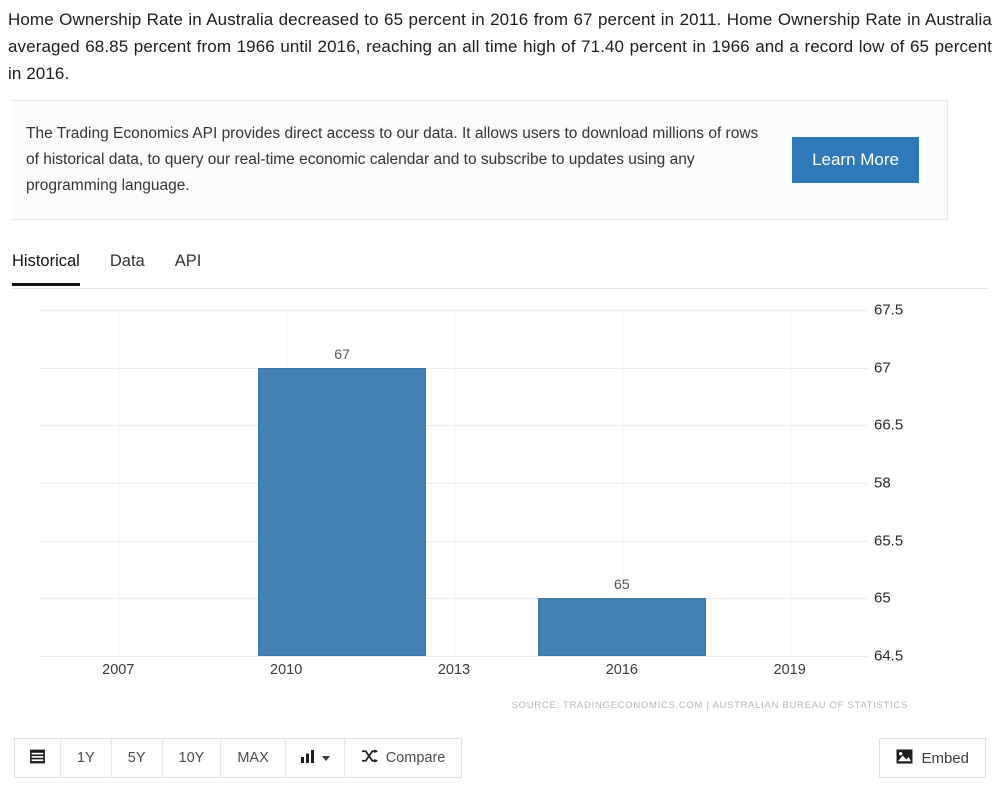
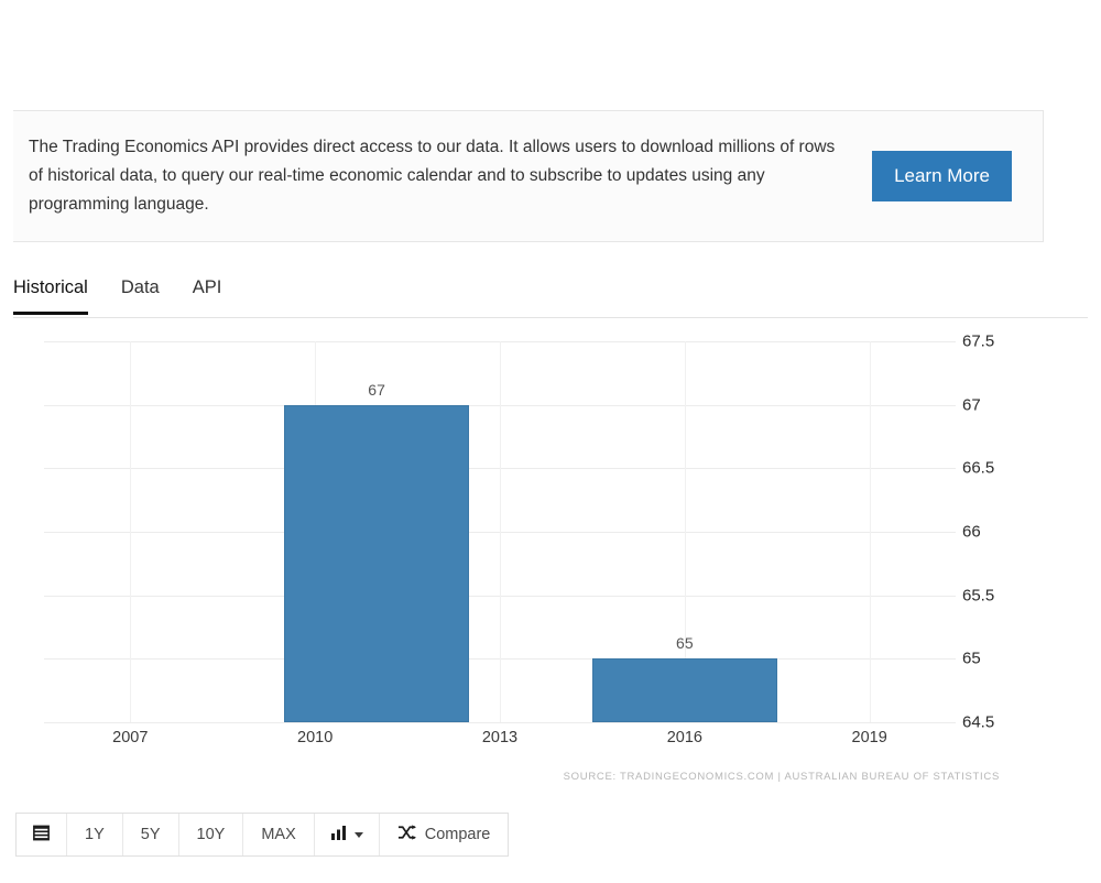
- Home Ownership Rate in Australia decreased to 65 percent in 2016 from 67 percent in 2011. Home Ownership Rate in Australia averaged 68.85 percent from 1966 until 2016, reaching an all time high of 71.40 percent in 1966 and a record low of 65 percent in 2016.
  The Trading Economics API provides direct access to our data. It allows users to download millions of rows of historical data, to query our real-time economic calendar and to subscribe to updates using any programming language.
  Learn More
  Historical
  Data
  API
  67
  65
  SOURCE: TRADINGECONOMICS.COM | AUSTRALIAN BUREAU OF STATISTICS
  67.5
  67
  66.5
- 58
+ 66
  65.5
  65
  64.5
  2007
  2010
  2013
  2016
  2019
  1Y
  5Y
  10Y
  MAX
  Compare
- Embed
